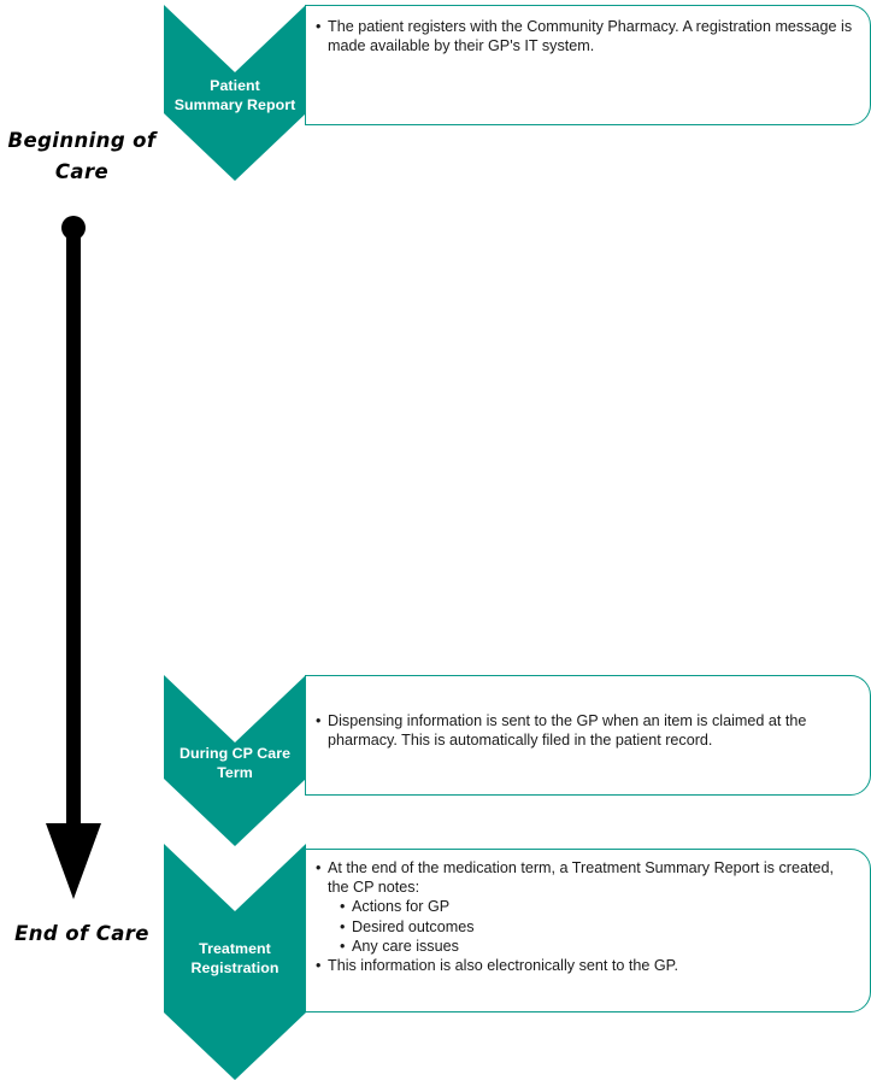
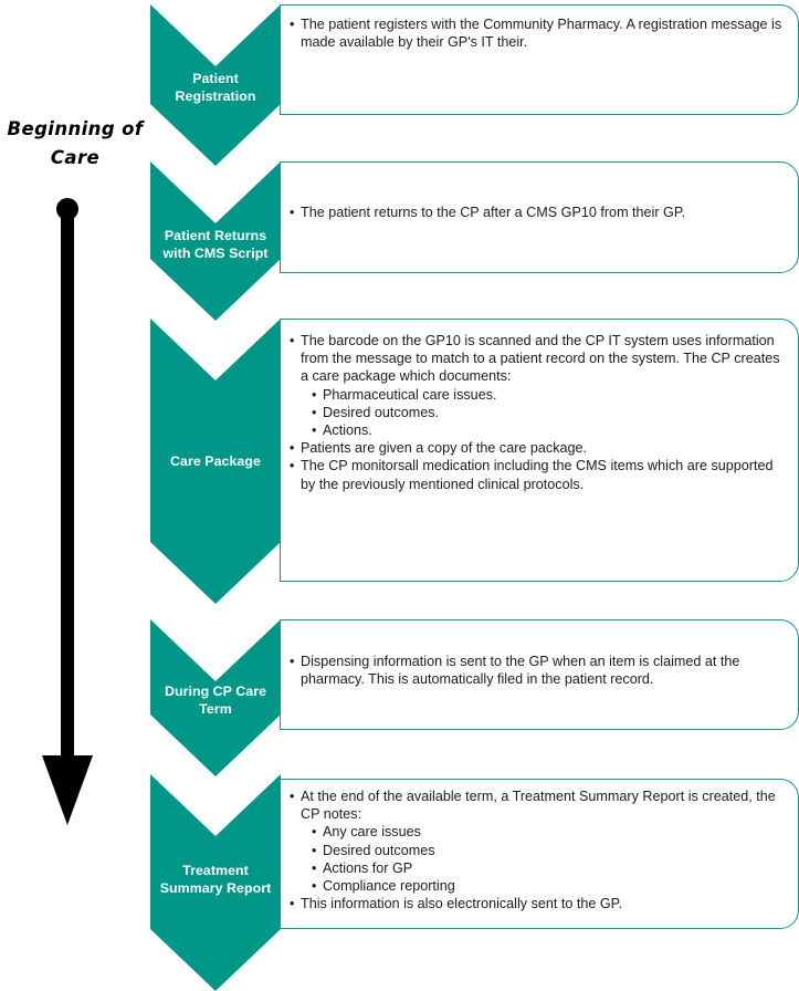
  Beginning of Care
- End of Care
  Patient
- Summary Report
+ Registration
- The patient registers with the Community Pharmacy. A registration message is made available by their GP's IT system.
+ The patient registers with the Community Pharmacy. A registration message is made available by their GP's IT their.
+ Patient Returns
+ with CMS Script
+ The patient returns to the CP after a CMS GP10 from their GP.
+ Care Package
+ The barcode on the GP10 is scanned and the CP IT system uses information from the message to match to a patient record on the system. The CP creates a care package which documents:
+ Pharmaceutical care issues.
+ Desired outcomes.
+ Actions.
+ Patients are given a copy of the care package.
+ The CP monitorsall medication including the CMS items which are supported by the previously mentioned clinical protocols.
  During CP Care
  Term
  Dispensing information is sent to the GP when an item is claimed at the pharmacy. This is automatically filed in the patient record.
  Treatment
- Registration
+ Summary Report
- At the end of the medication term, a Treatment Summary Report is created, the CP notes:
+ At the end of the available term, a Treatment Summary Report is created, the CP notes:
- Actions for GP
+ Any care issues
  Desired outcomes
- Any care issues
+ Actions for GP
+ Compliance reporting
  This information is also electronically sent to the GP.
